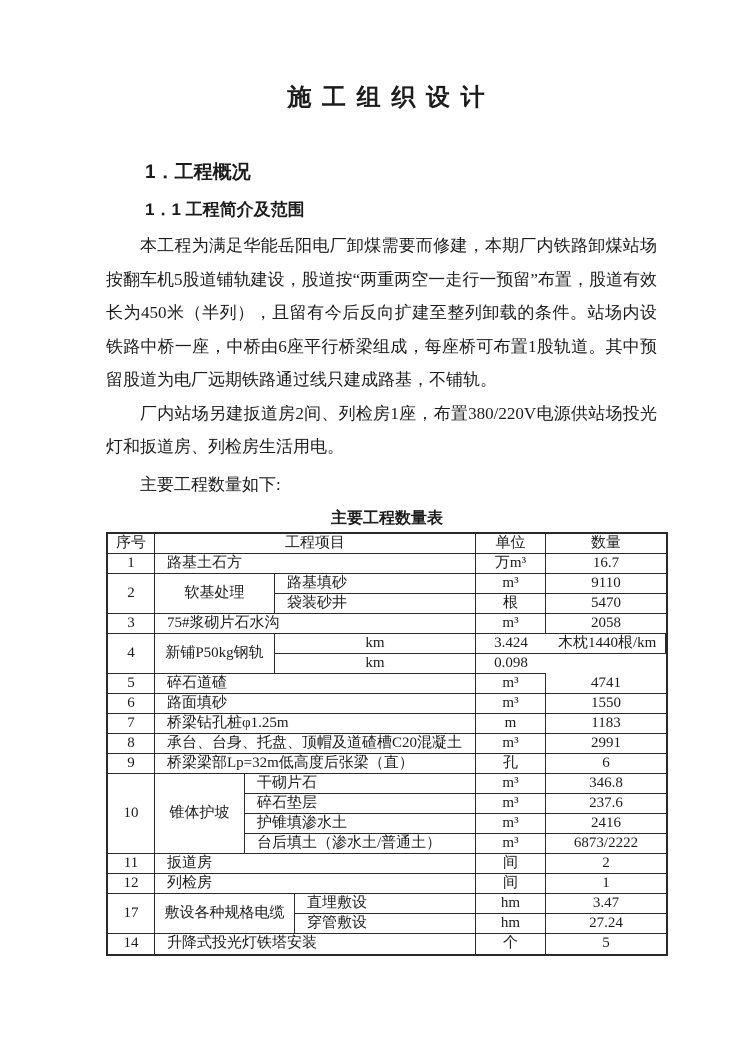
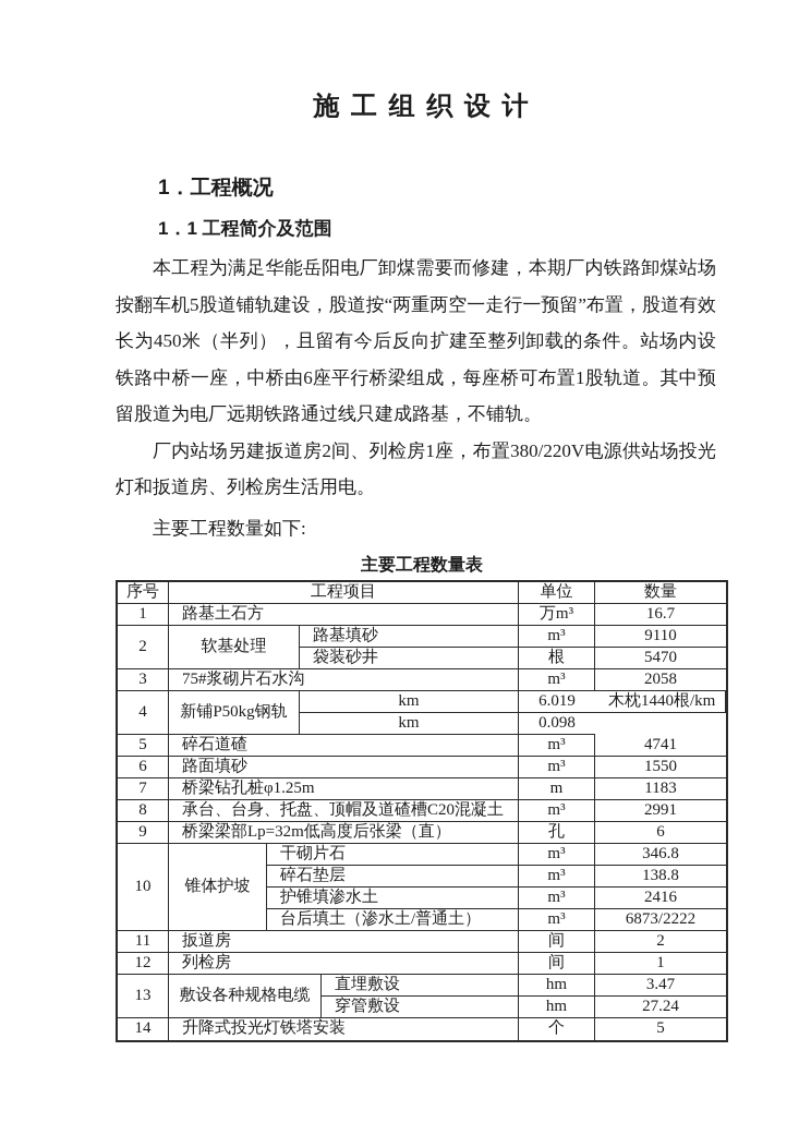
  施 工 组 织 设 计
  1．工程概况
  1．1 工程简介及范围
  本工程为满足华能岳阳电厂卸煤需要而修建，本期厂内铁路卸煤站场按翻车机5股道铺轨建设，股道按“两重两空一走行一预留”布置，股道有效长为450米（半列），且留有今后反向扩建至整列卸载的条件。站场内设铁路中桥一座，中桥由6座平行桥梁组成，每座桥可布置1股轨道。其中预留股道为电厂远期铁路通过线只建成路基，不铺轨。
  厂内站场另建扳道房2间、列检房1座，布置380/220V电源供站场投光灯和扳道房、列检房生活用电。
  主要工程数量如下:
  主要工程数量表
  序号
  工程项目
  单位
  数量
  1
  路基土石方
  万m³
  16.7
  2
  软基处理
  路基填砂
  m³
  9110
  袋装砂井
  根
  5470
  3
  75#浆砌片石水沟
  m³
  2058
  4
  新铺P50kg钢轨
  km
- 3.424
+ 6.019
  木枕1440根/km
  km
  0.098
  5
  碎石道碴
  m³
  4741
  6
  路面填砂
  m³
  1550
  7
  桥梁钻孔桩φ1.25m
  m
  1183
  8
  承台、台身、托盘、顶帽及道碴槽C20混凝土
  m³
  2991
  9
  桥梁梁部Lp=32m低高度后张梁（直）
  孔
  6
  10
  锥体护坡
  干砌片石
  m³
  346.8
  碎石垫层
  m³
- 237.6
+ 138.8
  护锥填渗水土
  m³
  2416
  台后填土（渗水土/普通土）
  m³
  6873/2222
  11
  扳道房
  间
  2
  12
  列检房
  间
  1
- 17
+ 13
  敷设各种规格电缆
  直埋敷设
  hm
  3.47
  穿管敷设
  hm
  27.24
  14
  升降式投光灯铁塔安装
  个
  5
